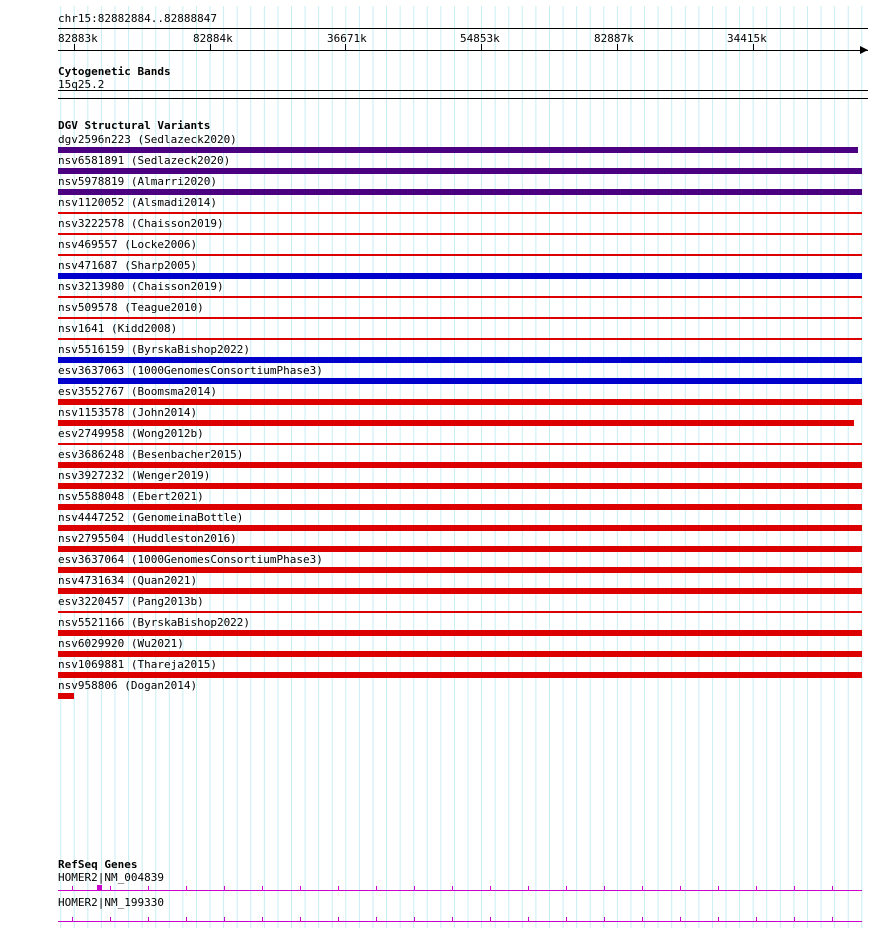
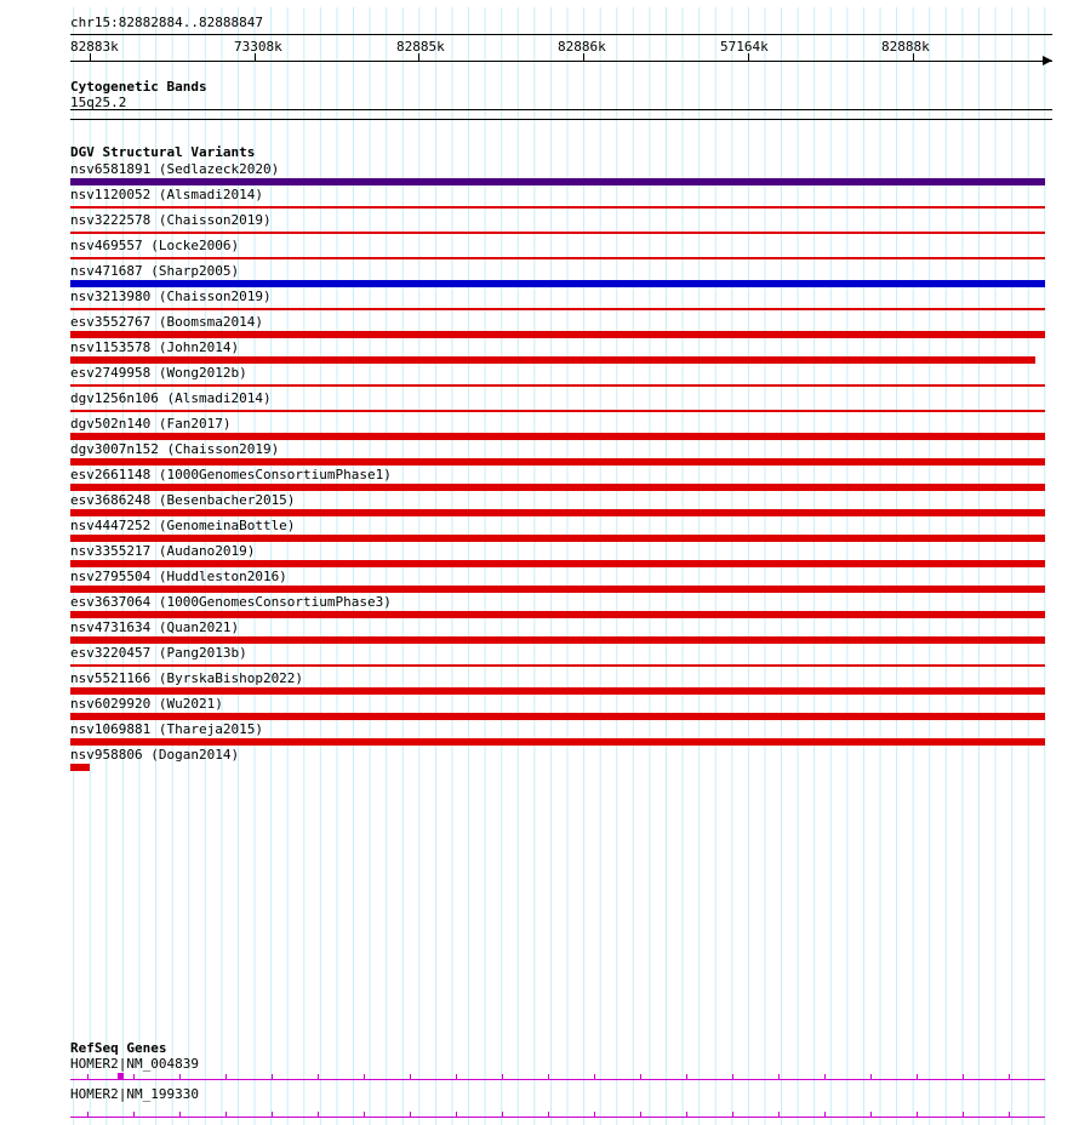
  chr15:82882884..82888847
  82883k
- 82884k
+ 73308k
- 36671k
+ 82885k
- 54853k
+ 82886k
- 82887k
+ 57164k
- 34415k
+ 82888k
  Cytogenetic Bands
  15q25.2
  DGV Structural Variants
- dgv2596n223 (Sedlazeck2020)
  nsv6581891 (Sedlazeck2020)
- nsv5978819 (Almarri2020)
  nsv1120052 (Alsmadi2014)
  nsv3222578 (Chaisson2019)
  nsv469557 (Locke2006)
  nsv471687 (Sharp2005)
  nsv3213980 (Chaisson2019)
- nsv509578 (Teague2010)
- nsv1641 (Kidd2008)
- nsv5516159 (ByrskaBishop2022)
- esv3637063 (1000GenomesConsortiumPhase3)
  esv3552767 (Boomsma2014)
  nsv1153578 (John2014)
  esv2749958 (Wong2012b)
+ dgv1256n106 (Alsmadi2014)
+ dgv502n140 (Fan2017)
+ dgv3007n152 (Chaisson2019)
+ esv2661148 (1000GenomesConsortiumPhase1)
  esv3686248 (Besenbacher2015)
- nsv3927232 (Wenger2019)
- nsv5588048 (Ebert2021)
  nsv4447252 (GenomeinaBottle)
+ nsv3355217 (Audano2019)
  nsv2795504 (Huddleston2016)
  esv3637064 (1000GenomesConsortiumPhase3)
  nsv4731634 (Quan2021)
  esv3220457 (Pang2013b)
  nsv5521166 (ByrskaBishop2022)
  nsv6029920 (Wu2021)
  nsv1069881 (Thareja2015)
  nsv958806 (Dogan2014)
  RefSeq Genes
  HOMER2|NM_004839
  HOMER2|NM_199330
